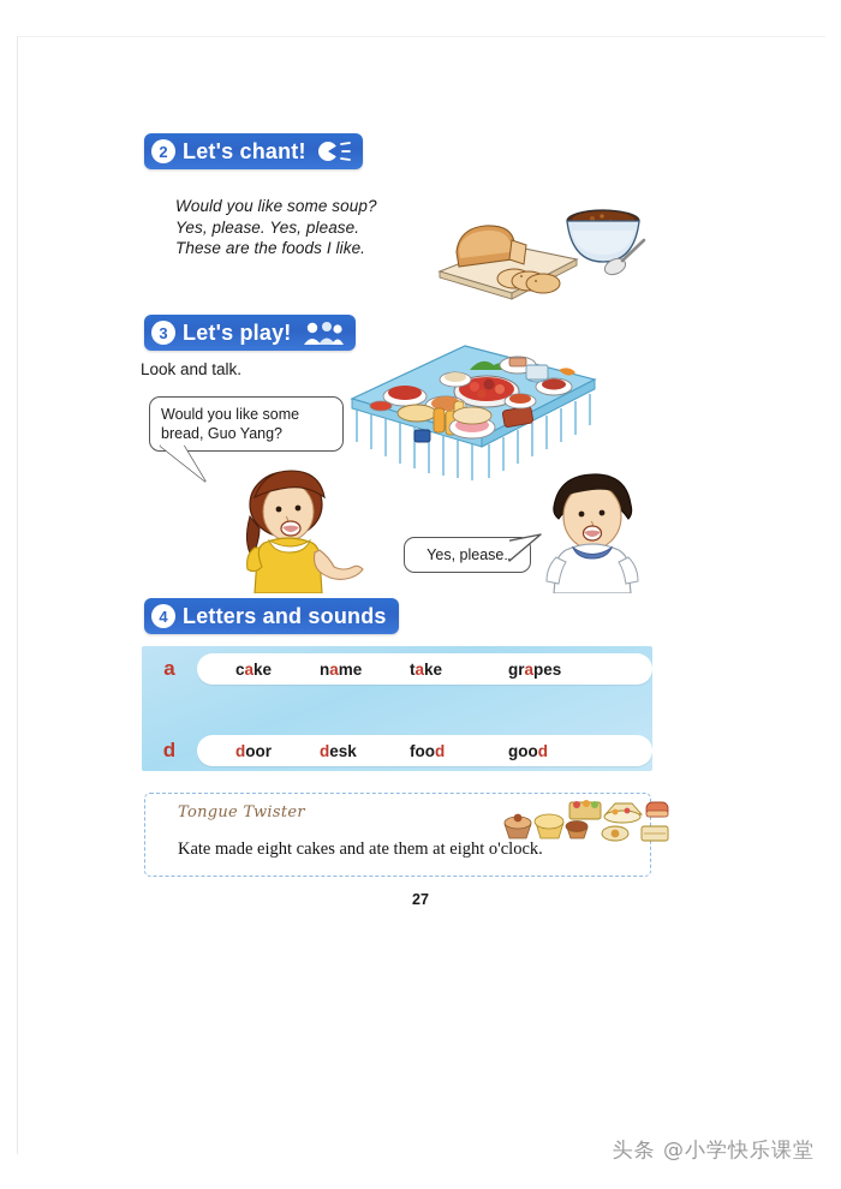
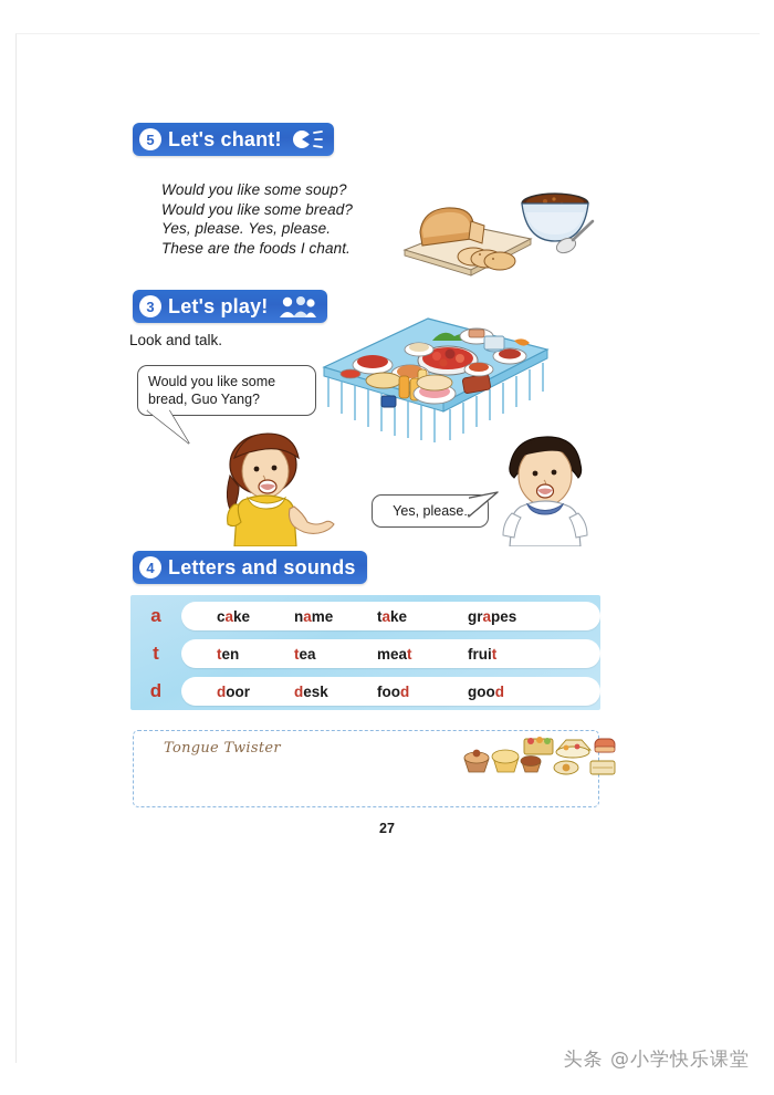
- 2
+ 5
  Let's chant!
  Would you like some soup?
+ Would you like some bread?
  Yes, please. Yes, please.
- These are the foods I like.
+ These are the foods I chant.
  3
  Let's play!
  Look and talk.
  Would you like some
  bread, Guo Yang?
  Yes, please
  4
  Letters and sounds
  a
  cake
  name
  take
  grapes
+ t
+ ten
+ tea
+ meat
+ fruit
  d
  door
  desk
  food
  good
  Tongue Twister
- Kate made eight cakes and ate them at eight o'clock.
  27
  头条 @小学快乐课堂
